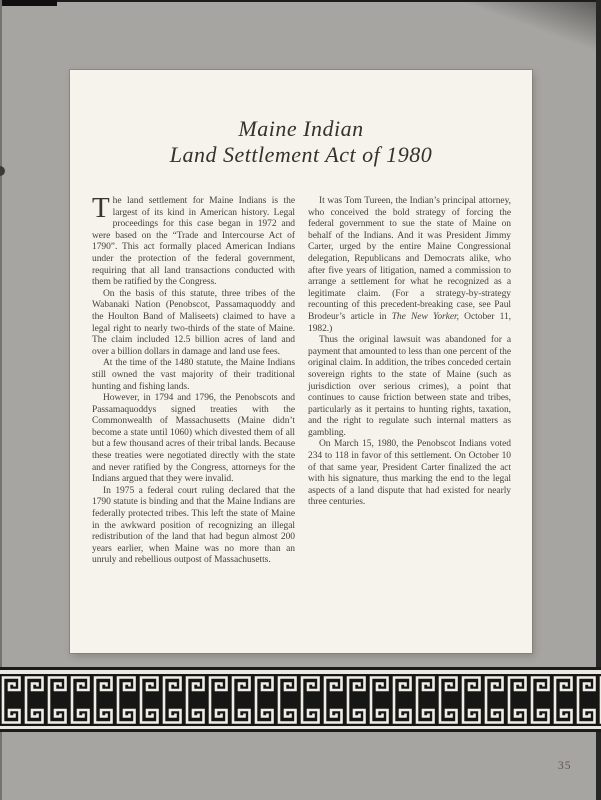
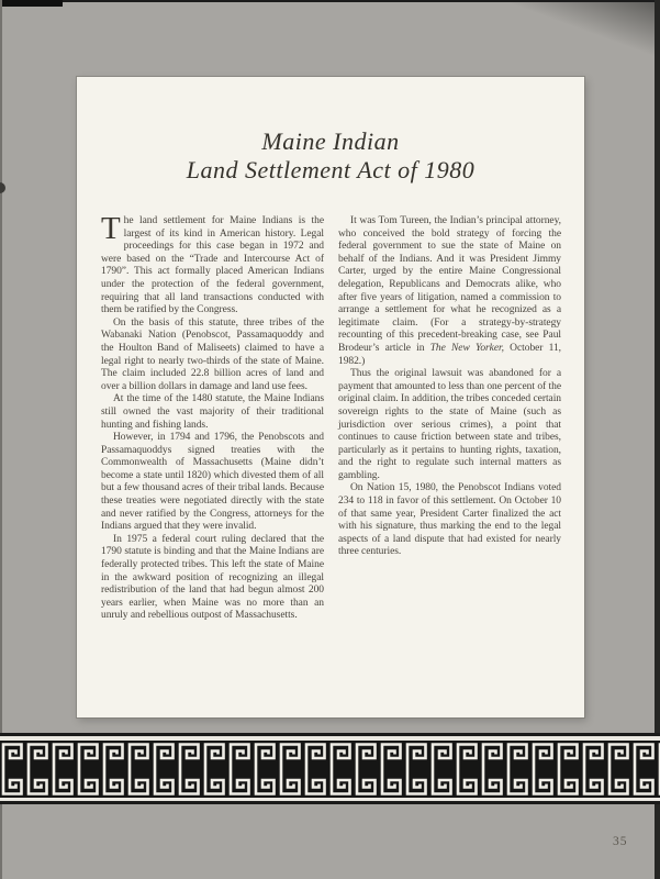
  Maine Indian
  Land Settlement Act of 1980
  T
  he land settlement for Maine Indians is the largest of its kind in American history. Legal proceedings for this case began in 1972 and were based on the “Trade and Intercourse Act of 1790”. This act formally placed American Indians under the protection of the federal government, requiring that all land transactions conducted with them be ratified by the Congress.
- On the basis of this statute, three tribes of the Wabanaki Nation (Penobscot, Passamaquoddy and the Houlton Band of Maliseets) claimed to have a legal right to nearly two-thirds of the state of Maine. The claim included 12.5 billion acres of land and over a billion dollars in damage and land use fees.
+ On the basis of this statute, three tribes of the Wabanaki Nation (Penobscot, Passamaquoddy and the Houlton Band of Maliseets) claimed to have a legal right to nearly two-thirds of the state of Maine. The claim included 22.8 billion acres of land and over a billion dollars in damage and land use fees.
  At the time of the 1480 statute, the Maine Indians still owned the vast majority of their traditional hunting and fishing lands.
- However, in 1794 and 1796, the Penobscots and Passamaquoddys signed treaties with the Commonwealth of Massachusetts (Maine didn’t become a state until 1060) which divested them of all but a few thousand acres of their tribal lands. Because these treaties were negotiated directly with the state and never ratified by the Congress, attorneys for the Indians argued that they were invalid.
+ However, in 1794 and 1796, the Penobscots and Passamaquoddys signed treaties with the Commonwealth of Massachusetts (Maine didn’t become a state until 1820) which divested them of all but a few thousand acres of their tribal lands. Because these treaties were negotiated directly with the state and never ratified by the Congress, attorneys for the Indians argued that they were invalid.
  In 1975 a federal court ruling declared that the 1790 statute is binding and that the Maine Indians are federally protected tribes. This left the state of Maine in the awkward position of recognizing an illegal redistribution of the land that had begun almost 200 years earlier, when Maine was no more than an unruly and rebellious outpost of Massachusetts.
  It was Tom Tureen, the Indian’s principal attorney, who conceived the bold strategy of forcing the federal government to sue the state of Maine on behalf of the Indians. And it was President Jimmy Carter, urged by the entire Maine Congressional delegation, Republicans and Democrats alike, who after five years of litigation, named a commission to arrange a settlement for what he recognized as a legitimate claim. (For a strategy-by-strategy recounting of this precedent-breaking case, see Paul Brodeur’s article in The New Yorker, October 11, 1982.)
  Thus the original lawsuit was abandoned for a payment that amounted to less than one percent of the original claim. In addition, the tribes conceded certain sovereign rights to the state of Maine (such as jurisdiction over serious crimes), a point that continues to cause friction between state and tribes, particularly as it pertains to hunting rights, taxation, and the right to regulate such internal matters as gambling.
- On March 15, 1980, the Penobscot Indians voted 234 to 118 in favor of this settlement. On October 10 of that same year, President Carter finalized the act with his signature, thus marking the end to the legal aspects of a land dispute that had existed for nearly three centuries.
+ On Nation 15, 1980, the Penobscot Indians voted 234 to 118 in favor of this settlement. On October 10 of that same year, President Carter finalized the act with his signature, thus marking the end to the legal aspects of a land dispute that had existed for nearly three centuries.
  35
